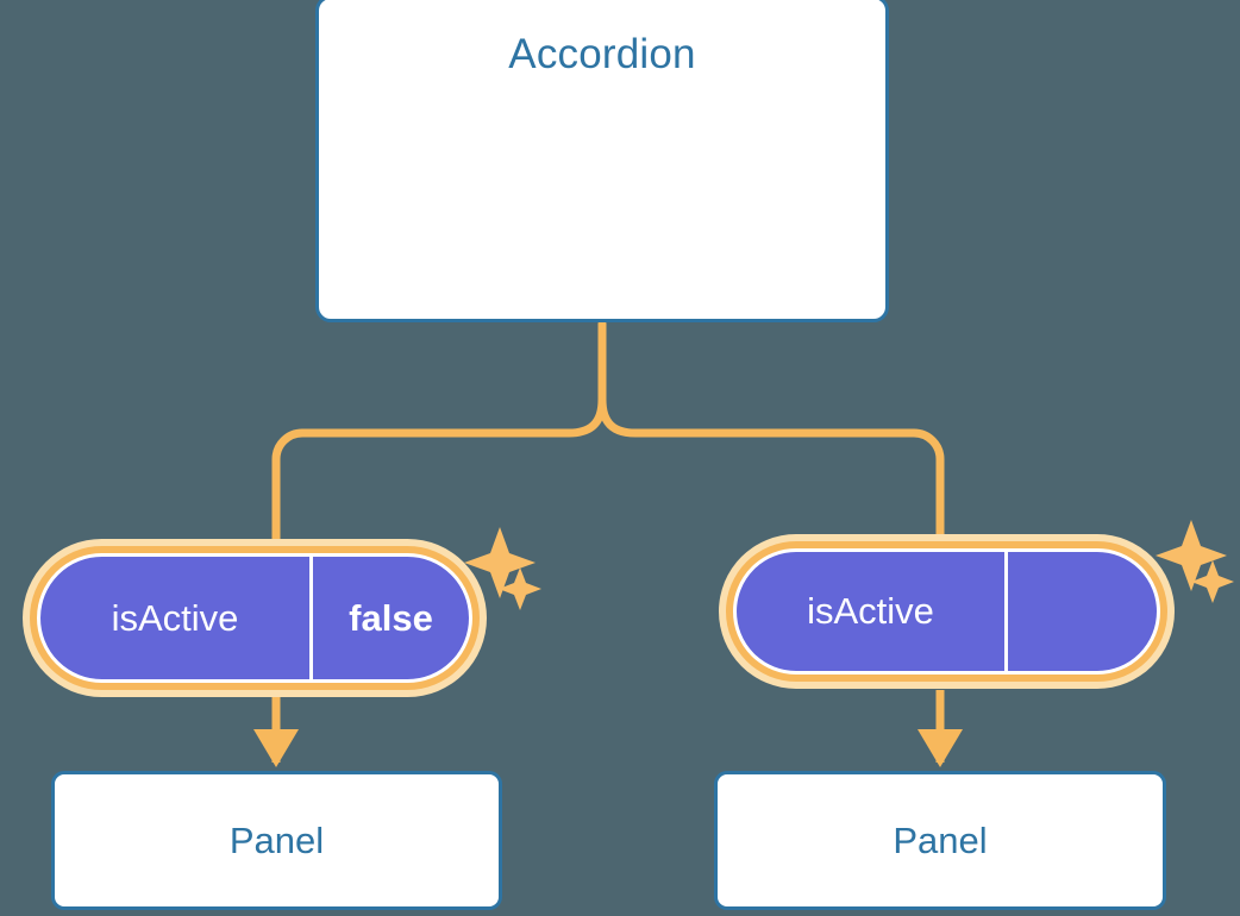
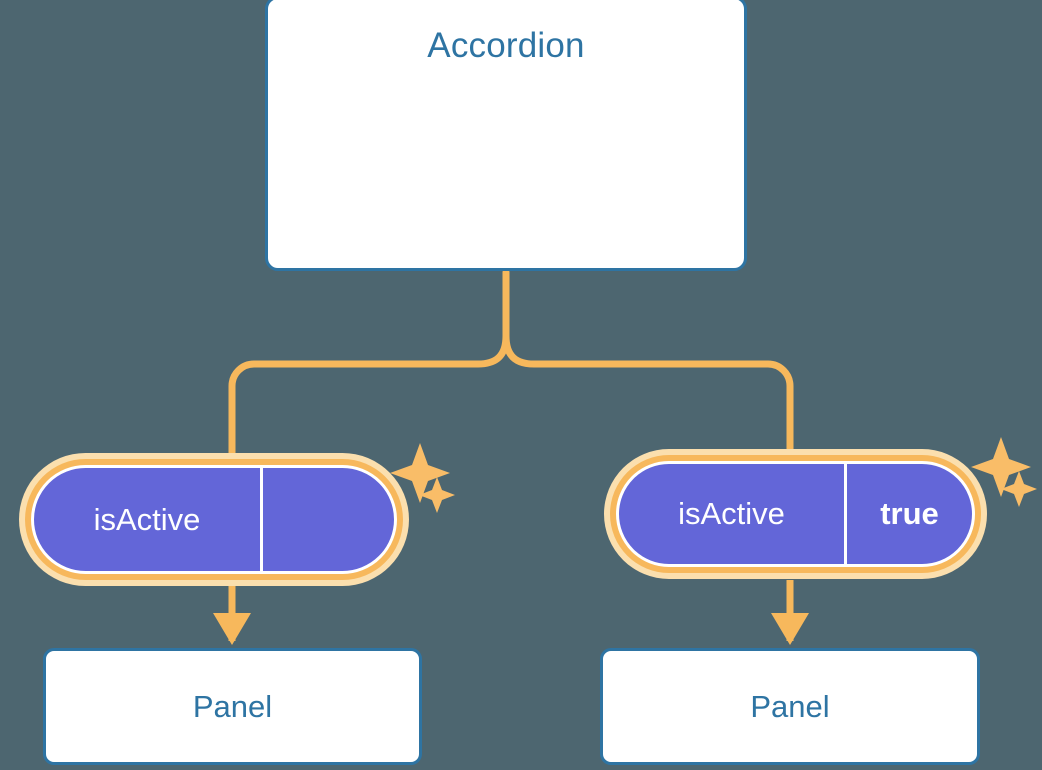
  Accordion
  isActive
- false
  isActive
+ true
  Panel
  Panel
